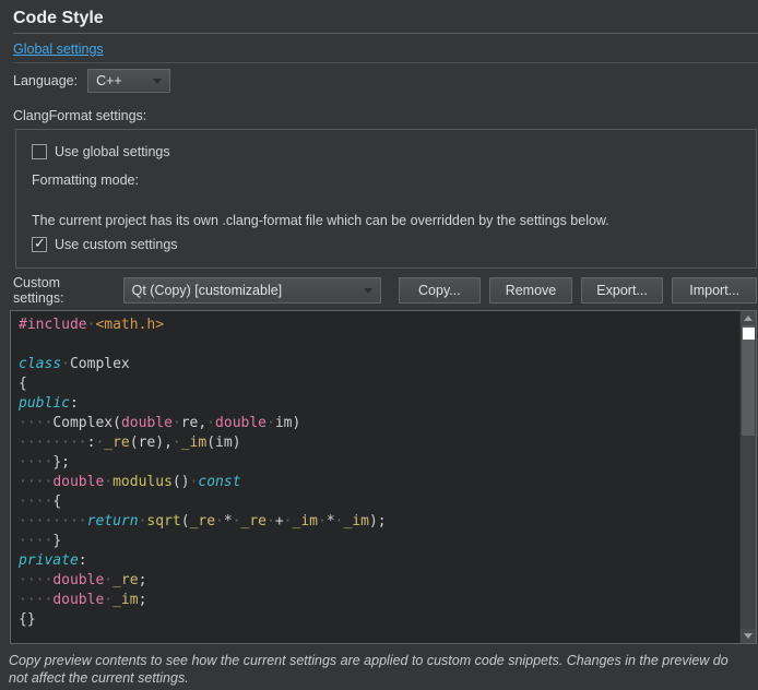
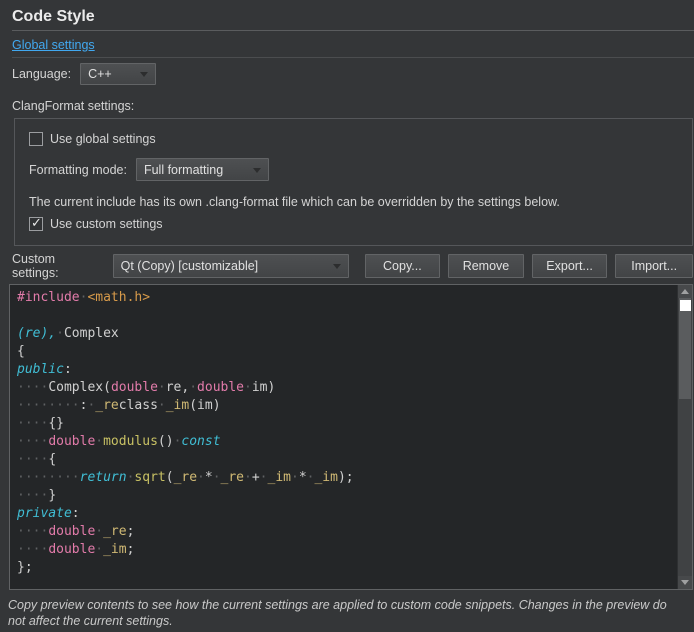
  Code Style
  Global settings
  Language:
  C++
  ClangFormat settings:
  Use global settings
  Formatting mode:
+ Full formatting
- The current project has its own .clang-format file which can be overridden by the settings below.
+ The current include has its own .clang-format file which can be overridden by the settings below.
  Use custom settings
  Custom settings:
  Qt (Copy) [customizable]
  Copy...
  Remove
  Export...
  Import...
  #include·<math.h>
- class·Complex
+ (re),·Complex
  {
  public:
  ····Complex(double·re,·double·im)
- ········:·_re(re),·_im(im)
+ ········:·_reclass·_im(im)
- ····};
+ ····{}
  ····double·modulus()·const
  ····{
  ········return·sqrt(_re·*·_re·+·_im·*·_im);
  ····}
  private:
  ····double·_re;
  ····double·_im;
- {}
+ };
  Copy preview contents to see how the current settings are applied to custom code snippets. Changes in the preview do not affect the current settings.
